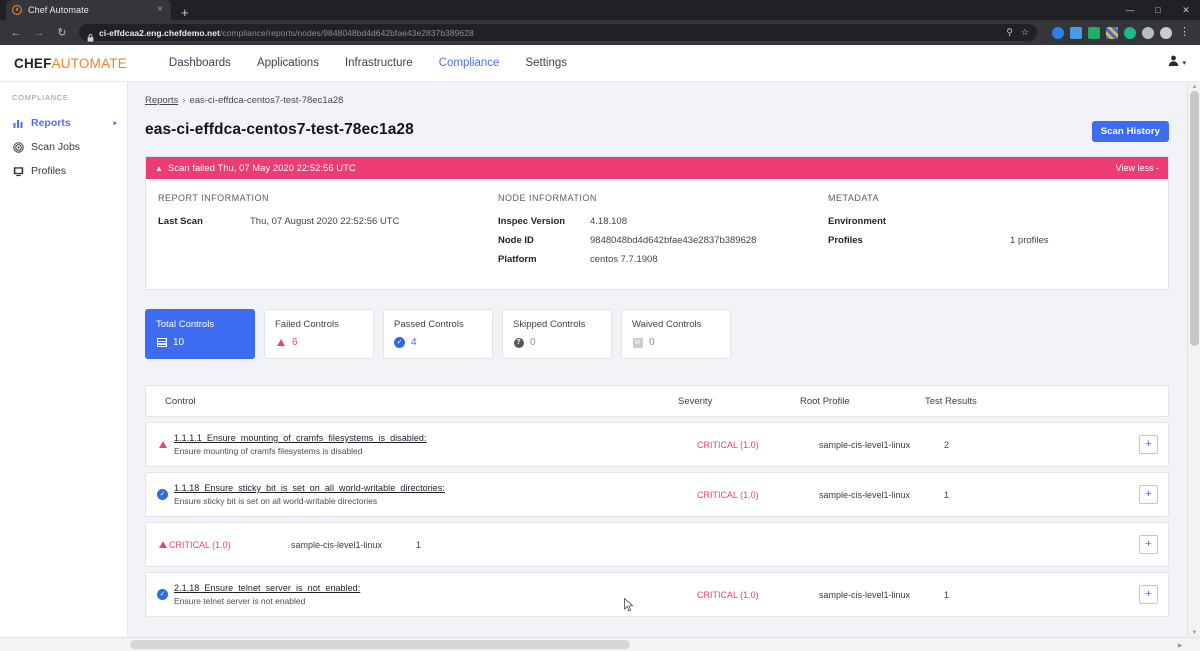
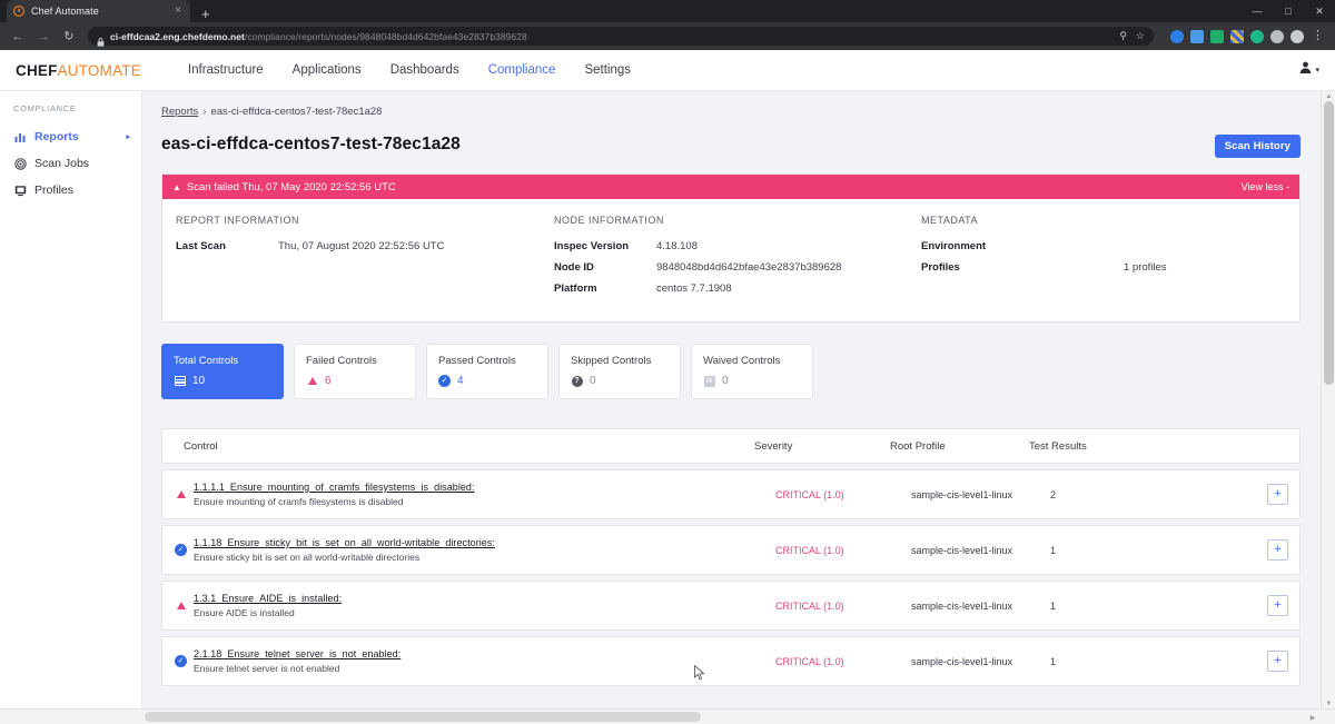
  Chef Automate
  ×
  +
  —
  □
  ✕
  ←
  →
  ↻
  ci-effdcaa2.eng.chefdemo.net/compliance/reports/nodes/9848048bd4d642bfae43e2837b389628
  ⚲
  ☆
  ⋮
  CHEFAUTOMATE
- Dashboards
+ Infrastructure
  Applications
- Infrastructure
+ Dashboards
  Compliance
  Settings
  COMPLIANCE
  Reports
  Scan Jobs
  Profiles
  Reports › eas-ci-effdca-centos7-test-78ec1a28
  eas-ci-effdca-centos7-test-78ec1a28
  Scan History
  ▲
  Scan failed Thu, 07 May 2020 22:52:56 UTC
  View less -
  REPORT INFORMATION
  Last Scan
  Thu, 07 August 2020 22:52:56 UTC
  NODE INFORMATION
  Inspec Version
  4.18.108
  Node ID
  9848048bd4d642bfae43e2837b389628
  Platform
  centos 7.7.1908
  METADATA
  Environment
  Profiles
  1 profiles
  Total Controls
  10
  Failed Controls
  6
  Passed Controls
  4
  Skipped Controls
  0
  Waived Controls
  0
  Control
  Severity
  Root Profile
  Test Results
  1.1.1.1_Ensure_mounting_of_cramfs_filesystems_is_disabled:
  Ensure mounting of cramfs filesystems is disabled
  CRITICAL (1.0)
  sample-cis-level1-linux
  2
  +
  1.1.18_Ensure_sticky_bit_is_set_on_all_world-writable_directories:
  Ensure sticky bit is set on all world-writable directories
  CRITICAL (1.0)
  sample-cis-level1-linux
  1
  +
+ 1.3.1_Ensure_AIDE_is_installed:
+ Ensure AIDE is installed
  CRITICAL (1.0)
  sample-cis-level1-linux
  1
  +
  2.1.18_Ensure_telnet_server_is_not_enabled:
  Ensure telnet server is not enabled
  CRITICAL (1.0)
  sample-cis-level1-linux
  1
  +
